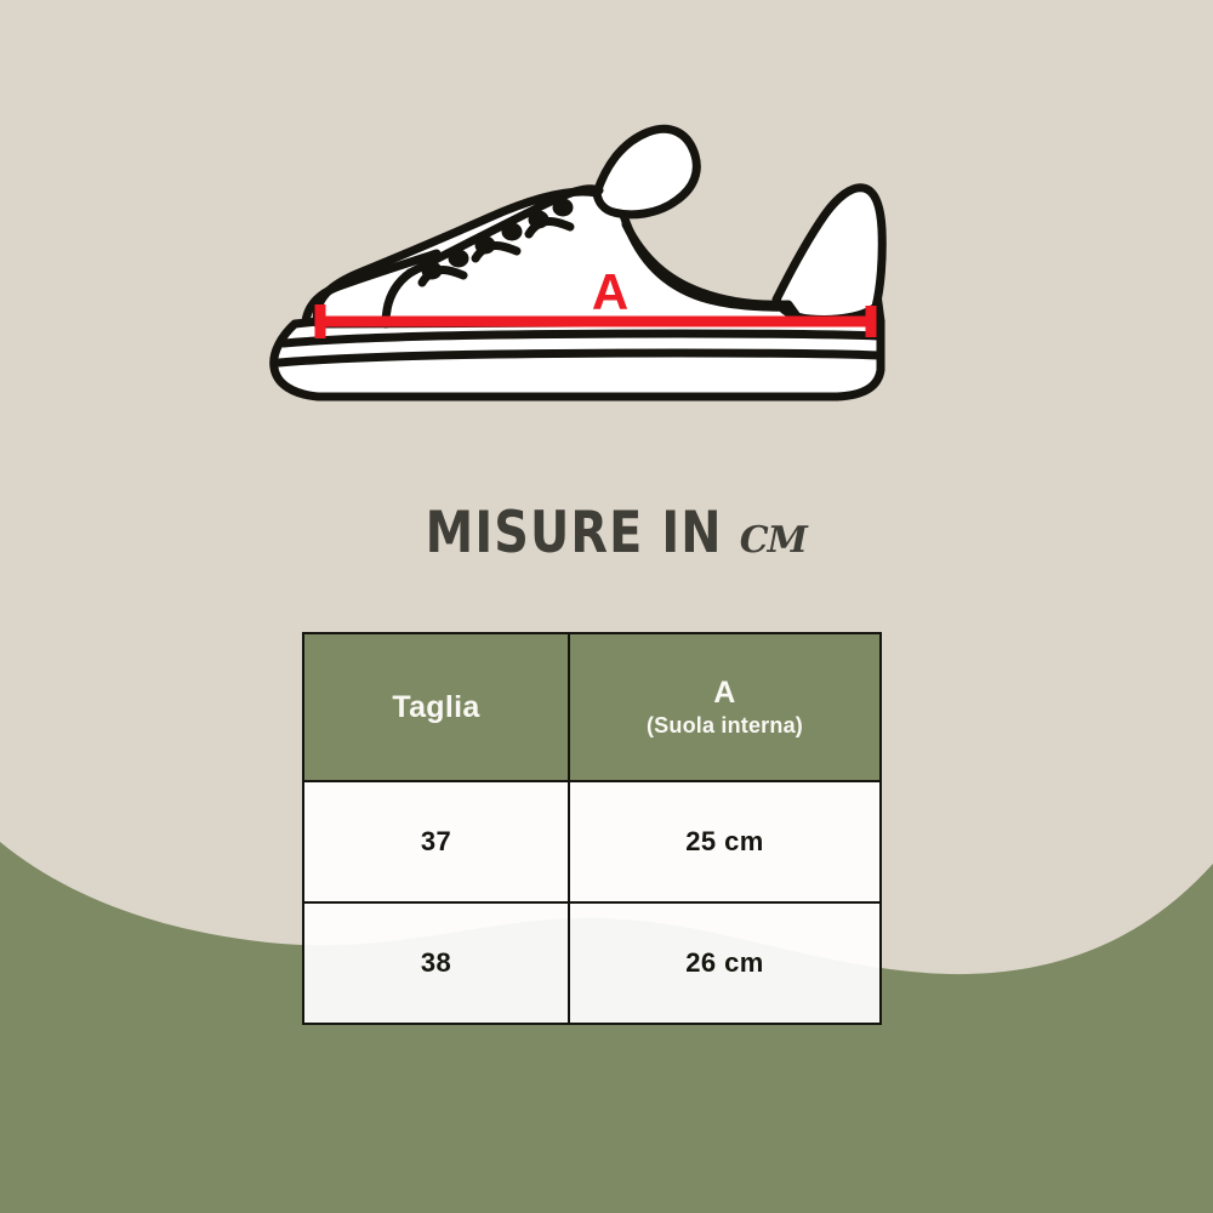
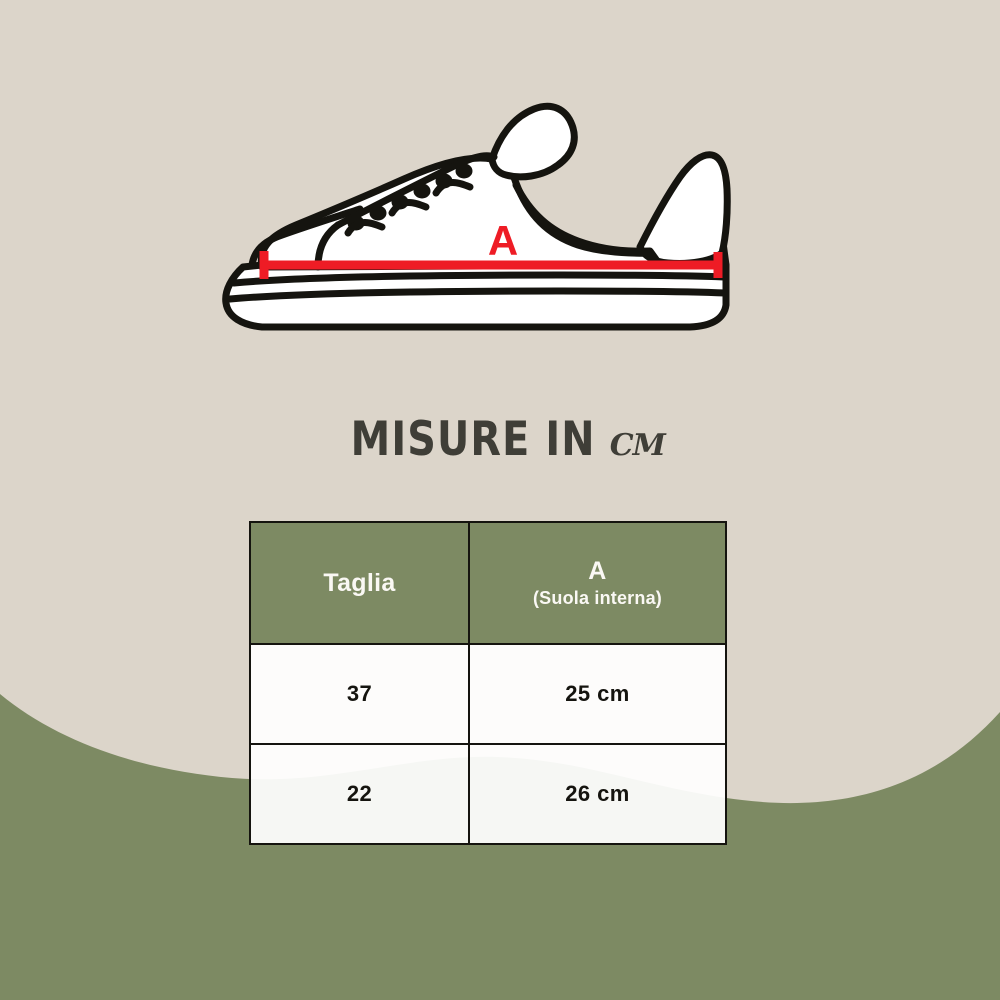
  A
  MISURE IN
  cm
  Taglia	A (Suola interna)
  37	25 cm
- 38	26 cm
+ 22	26 cm
